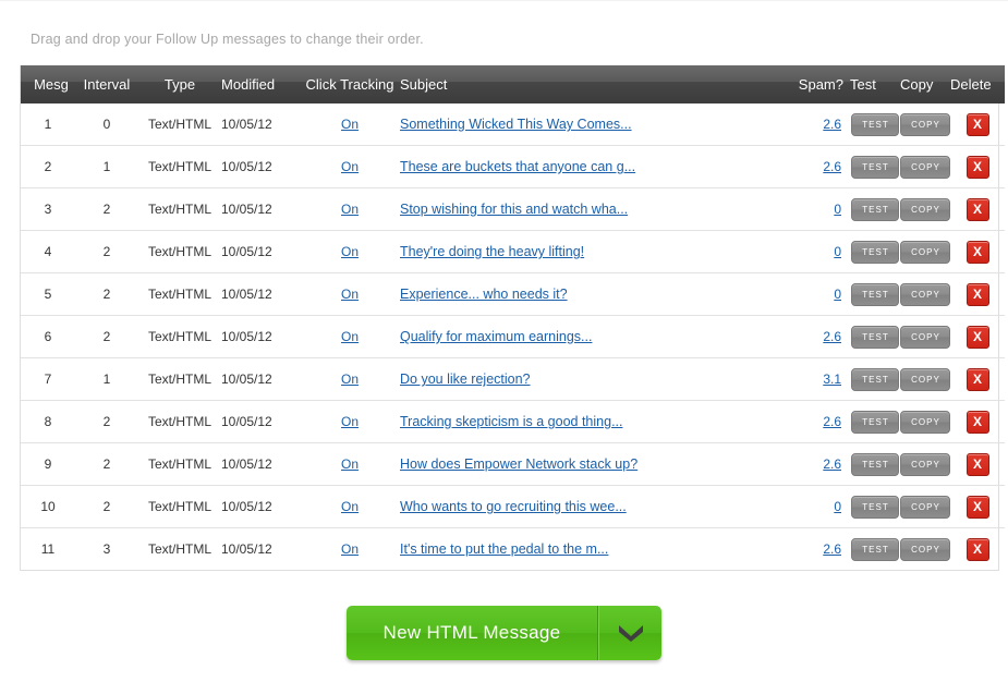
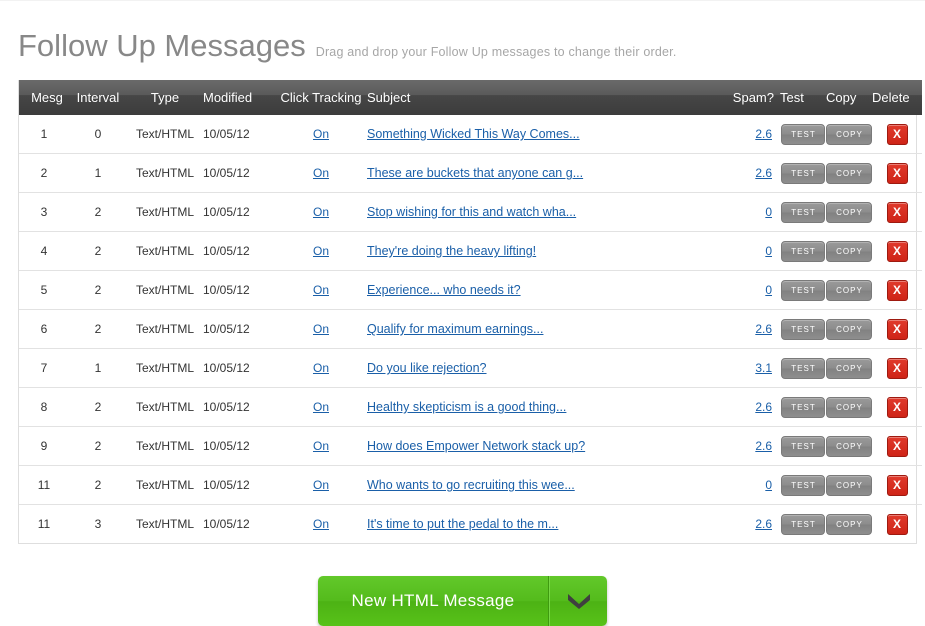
+ Follow Up Messages
  Drag and drop your Follow Up messages to change their order.
  Mesg	Interval	Type	Modified	Click Tracking	Subject	Spam?	Test	Copy	Delete
  1	0	Text/HTML	10/05/12	On	Something Wicked This Way Comes...	2.6	TEST	COPY	X
  2	1	Text/HTML	10/05/12	On	These are buckets that anyone can g...	2.6	TEST	COPY	X
  3	2	Text/HTML	10/05/12	On	Stop wishing for this and watch wha...	0	TEST	COPY	X
  4	2	Text/HTML	10/05/12	On	They're doing the heavy lifting!	0	TEST	COPY	X
  5	2	Text/HTML	10/05/12	On	Experience... who needs it?	0	TEST	COPY	X
  6	2	Text/HTML	10/05/12	On	Qualify for maximum earnings...	2.6	TEST	COPY	X
  7	1	Text/HTML	10/05/12	On	Do you like rejection?	3.1	TEST	COPY	X
- 8	2	Text/HTML	10/05/12	On	Tracking skepticism is a good thing...	2.6	TEST	COPY	X
+ 8	2	Text/HTML	10/05/12	On	Healthy skepticism is a good thing...	2.6	TEST	COPY	X
  9	2	Text/HTML	10/05/12	On	How does Empower Network stack up?	2.6	TEST	COPY	X
- 10	2	Text/HTML	10/05/12	On	Who wants to go recruiting this wee...	0	TEST	COPY	X
+ 11	2	Text/HTML	10/05/12	On	Who wants to go recruiting this wee...	0	TEST	COPY	X
  11	3	Text/HTML	10/05/12	On	It's time to put the pedal to the m...	2.6	TEST	COPY	X
  New HTML Message
